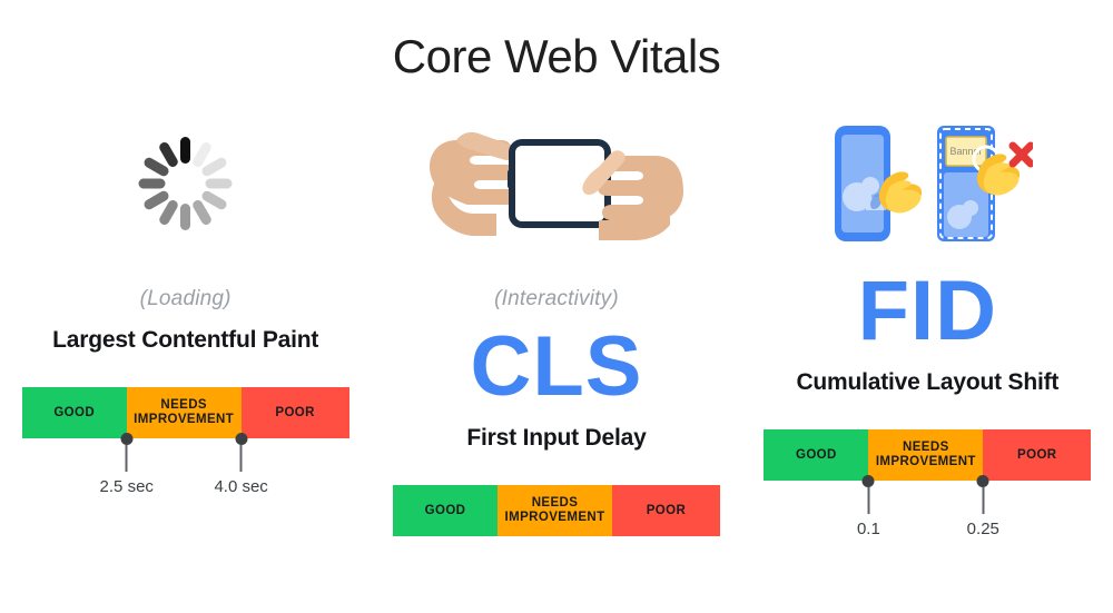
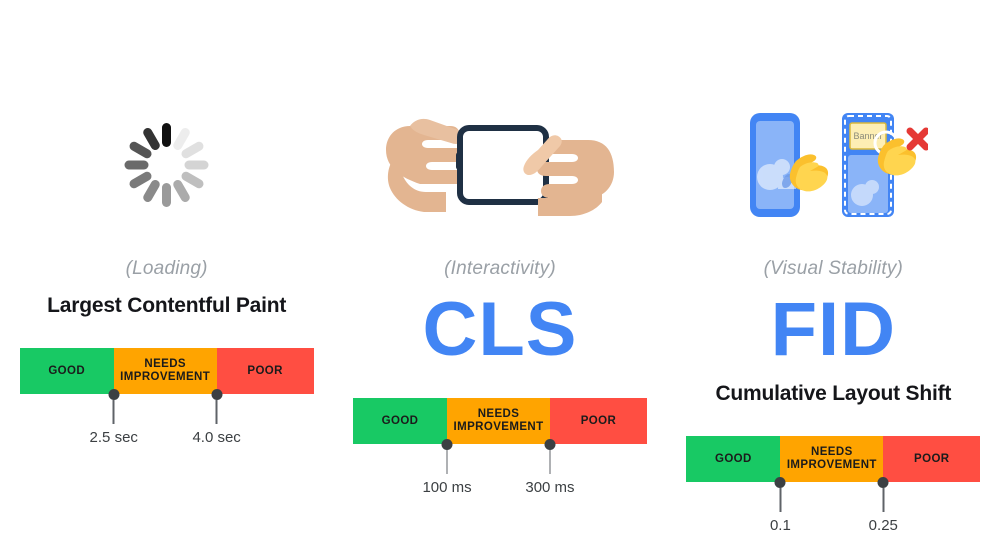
- Core Web Vitals
  (Loading)
  Largest Contentful Paint
  GOOD
  NEEDS IMPROVEMENT
  POOR
  2.5 sec
  4.0 sec
  (Interactivity)
  CLS
- First Input Delay
  GOOD
  NEEDS IMPROVEMENT
  POOR
+ 100 ms
+ 300 ms
  Bannr
+ (Visual Stability)
  FID
  Cumulative Layout Shift
  GOOD
  NEEDS IMPROVEMENT
  POOR
  0.1
  0.25
